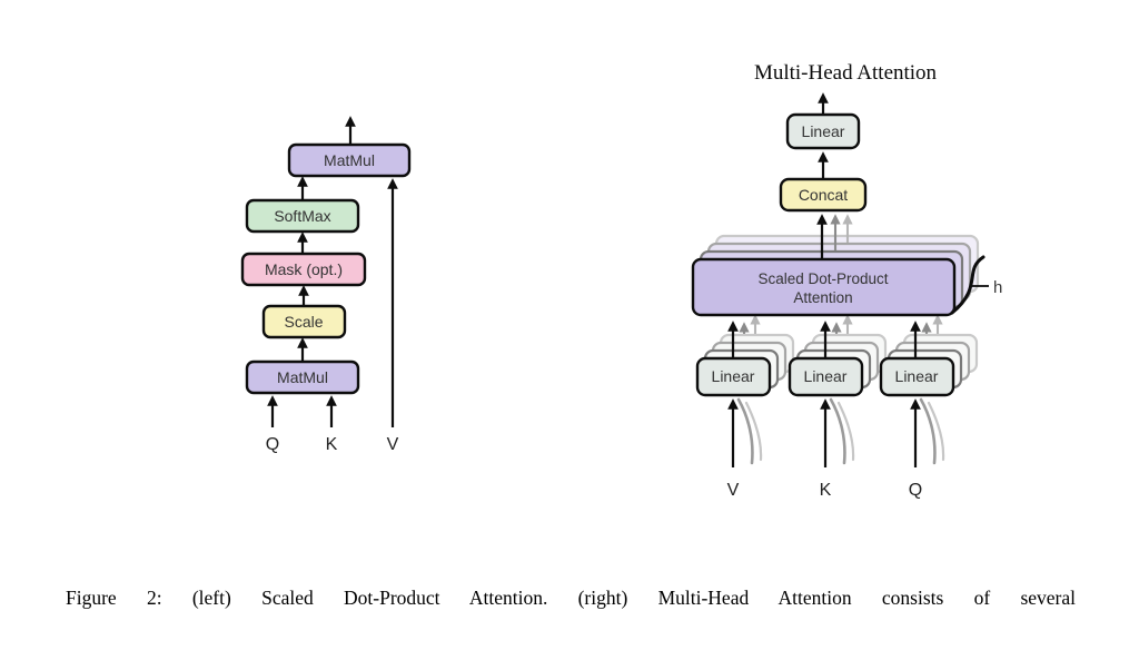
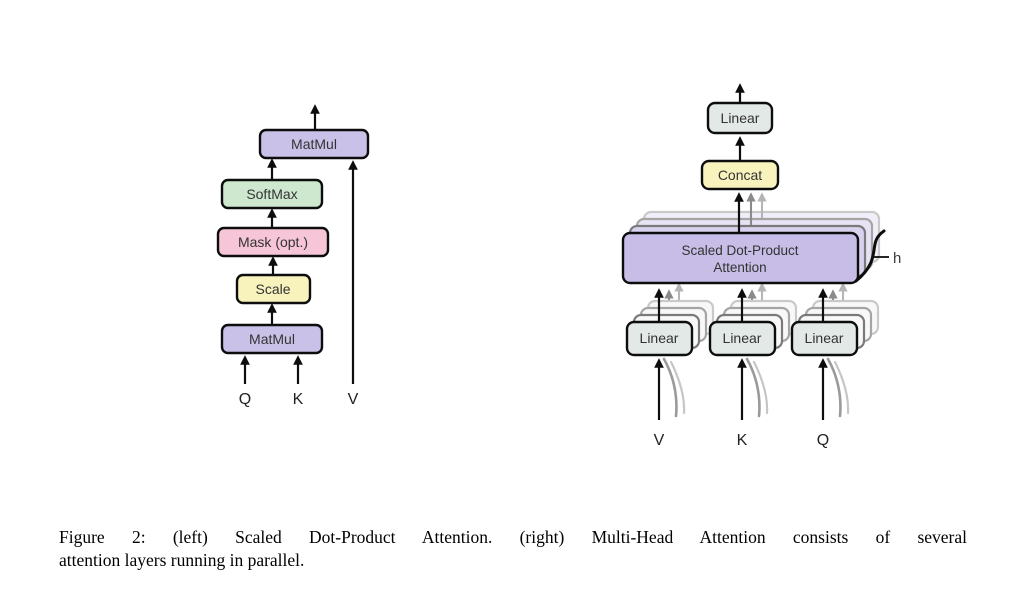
  MatMul
  SoftMax
  Mask (opt.)
  Scale
  MatMul
  Q
  K
  V
- Multi-Head Attention
  Linear
  Concat
  Scaled Dot-Product
  Attention
  h
  Linear
  Linear
  Linear
  V
  K
  Q
  Figure 2: (left) Scaled Dot-Product Attention. (right) Multi-Head Attention consists of several
+ attention layers running in parallel.
